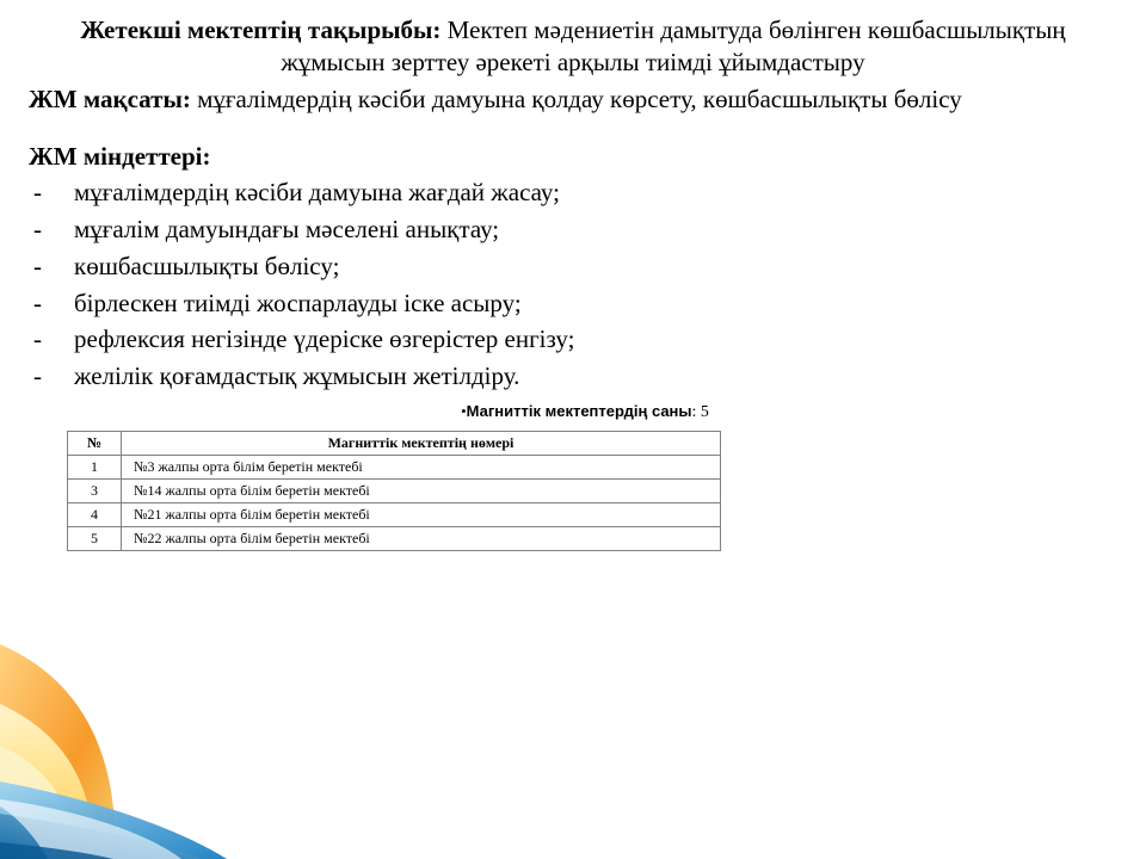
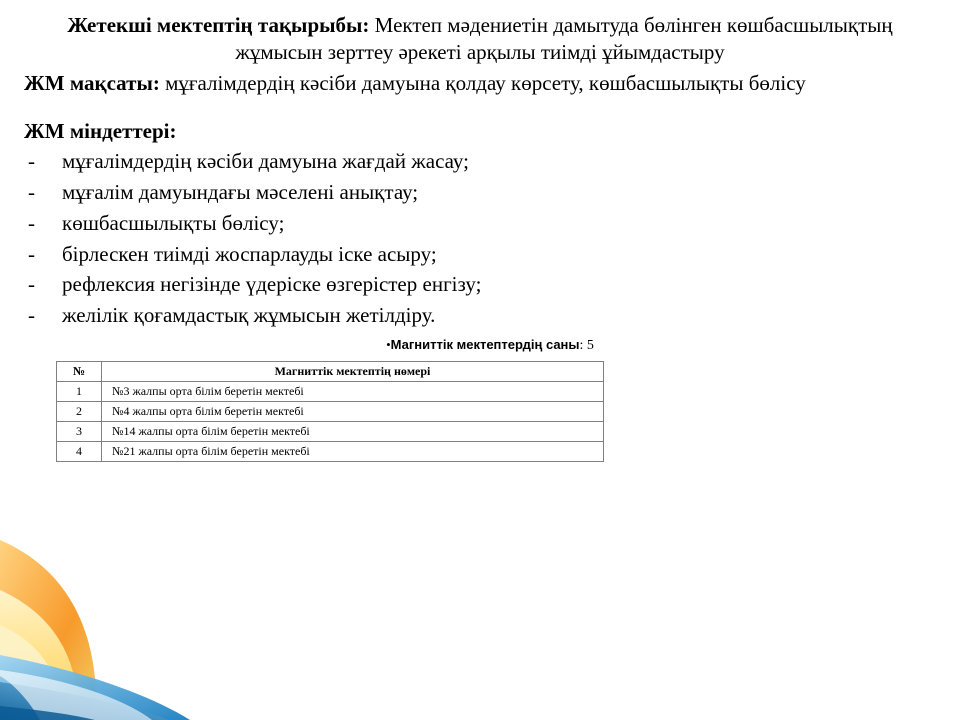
  Жетекші мектептің тақырыбы: Мектеп мәдениетін дамытуда бөлінген көшбасшылықтың жұмысын зерттеу әрекеті арқылы тиімді ұйымдастыру
  ЖМ мақсаты: мұғалімдердің кәсіби дамуына қолдау көрсету, көшбасшылықты бөлісу
  ЖМ міндеттері:
  -
  мұғалімдердің кәсіби дамуына жағдай жасау;
  -
  мұғалім дамуындағы мәселені анықтау;
  -
  көшбасшылықты бөлісу;
  -
  бірлескен тиімді жоспарлауды іске асыру;
  -
  рефлексия негізінде үдеріске өзгерістер енгізу;
  -
  желілік қоғамдастық жұмысын жетілдіру.
  •Магниттік мектептердің саны: 5
  №	Магниттік мектептің нөмері
  1	№3 жалпы орта білім беретін мектебі
+ 2	№4 жалпы орта білім беретін мектебі
  3	№14 жалпы орта білім беретін мектебі
  4	№21 жалпы орта білім беретін мектебі
- 5	№22 жалпы орта білім беретін мектебі
